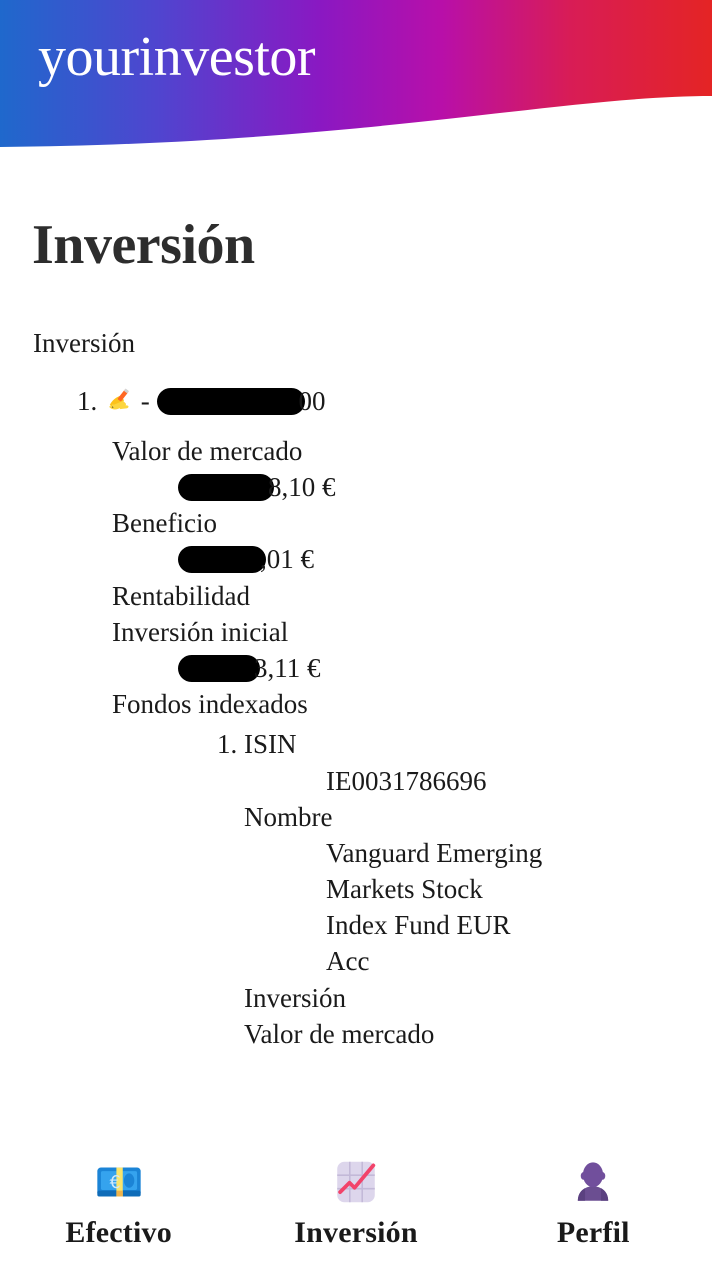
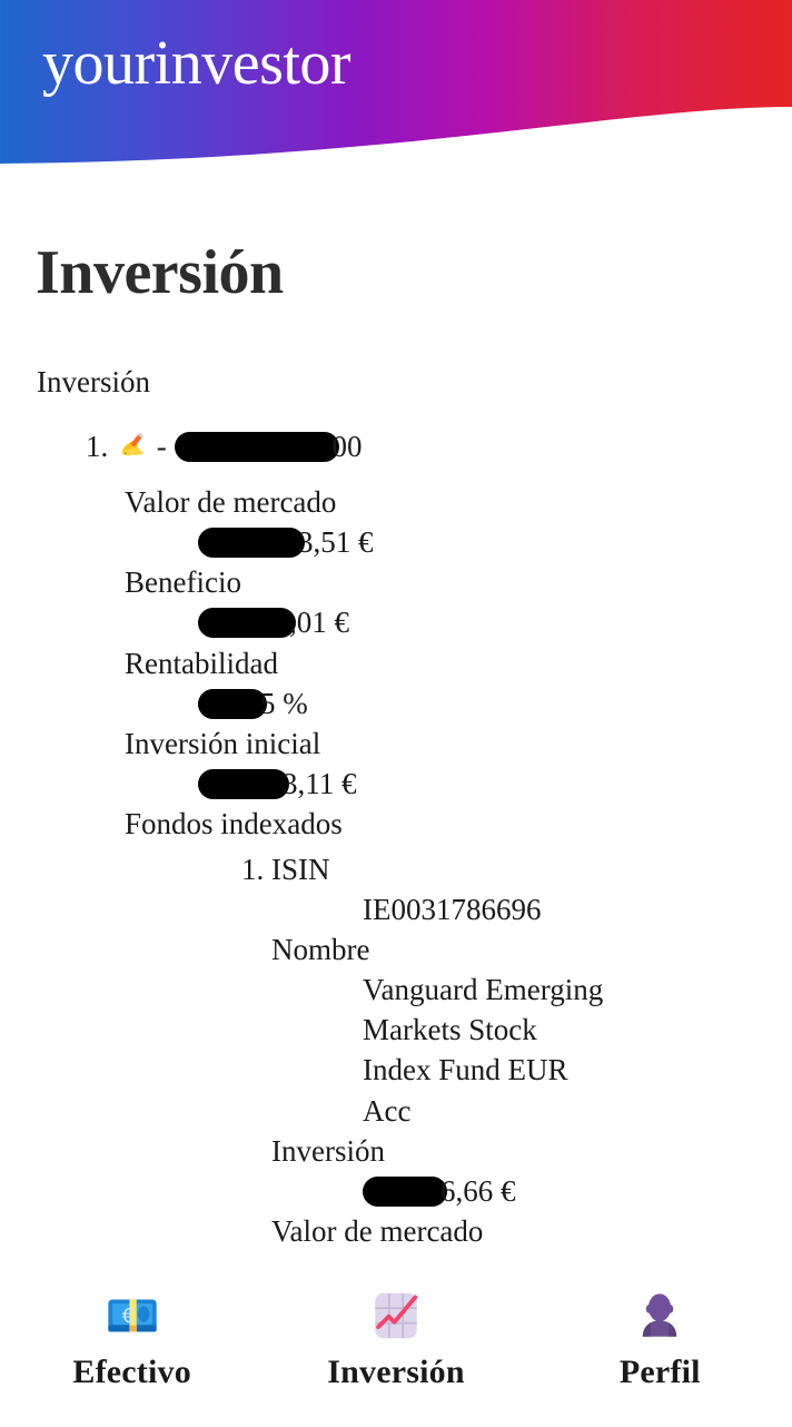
  yourinvestor
  Inversión
  Inversión
  - 00
  Valor de mercado
- 8,10 €
+ 3,51 €
  Beneficio
  ,01 €
  Rentabilidad
+ 5 %
  Inversión inicial
  3,11 €
  Fondos indexados
  ISIN
  IE0031786696
  Nombre
  Vanguard Emerging Markets Stock Index Fund EUR Acc
  Inversión
+ 6,66 €
  Valor de mercado
  €
  Efectivo
  Inversión
  Perfil
